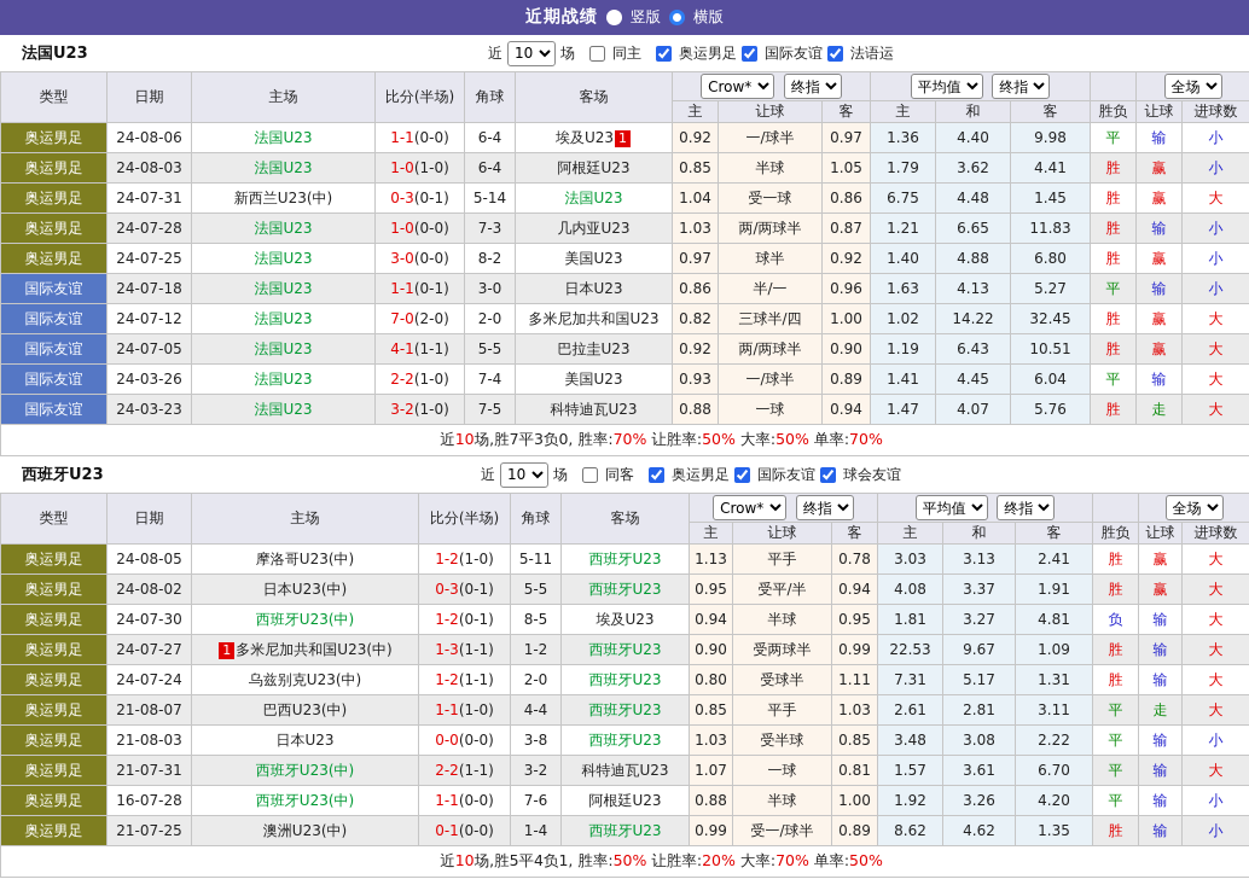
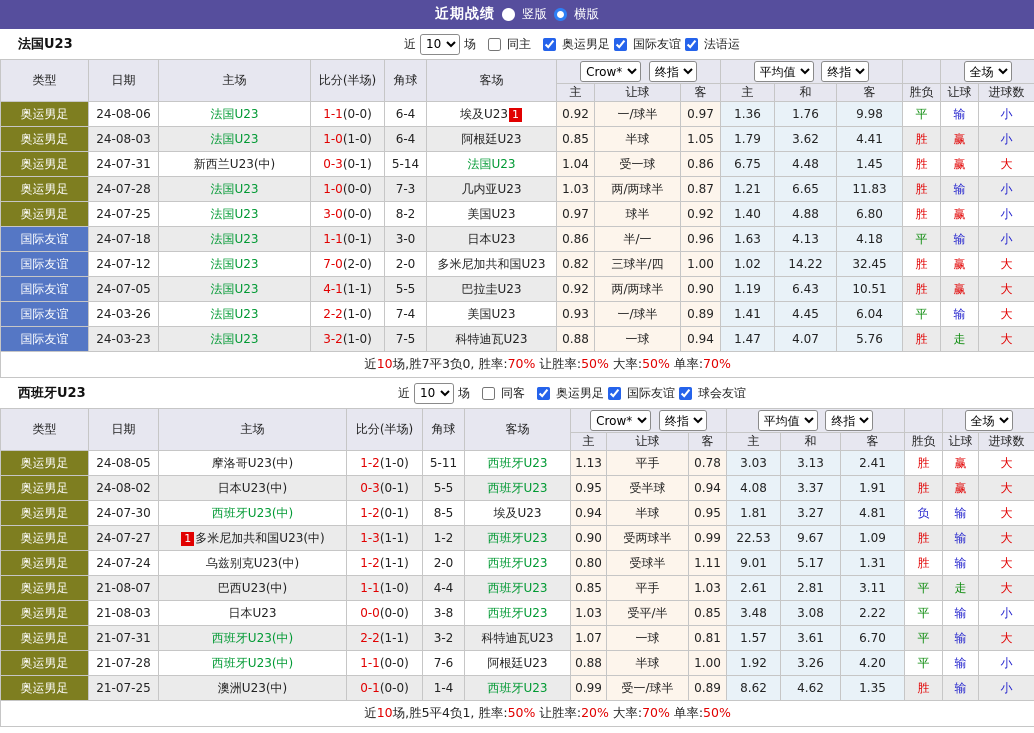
  近期战绩
  竖版
  横版
  法国U23
  近
  10
  场
  同主
  奥运男足
  国际友谊
  法语运
  类型	日期	主场	比分(半场)	角球	客场	Crow* 终指	平均值 终指		全场
  主	让球	客	主	和	客	胜负	让球	进球数
- 奥运男足	24-08-06	法国U23	1-1(0-0)	6-4	埃及U23 1	0.92	一/球半	0.97	1.36	4.40	9.98	平	输	小
+ 奥运男足	24-08-06	法国U23	1-1(0-0)	6-4	埃及U23 1	0.92	一/球半	0.97	1.36	1.76	9.98	平	输	小
  奥运男足	24-08-03	法国U23	1-0(1-0)	6-4	阿根廷U23	0.85	半球	1.05	1.79	3.62	4.41	胜	赢	小
  奥运男足	24-07-31	新西兰U23(中)	0-3(0-1)	5-14	法国U23	1.04	受一球	0.86	6.75	4.48	1.45	胜	赢	大
  奥运男足	24-07-28	法国U23	1-0(0-0)	7-3	几内亚U23	1.03	两/两球半	0.87	1.21	6.65	11.83	胜	输	小
  奥运男足	24-07-25	法国U23	3-0(0-0)	8-2	美国U23	0.97	球半	0.92	1.40	4.88	6.80	胜	赢	小
- 国际友谊	24-07-18	法国U23	1-1(0-1)	3-0	日本U23	0.86	半/一	0.96	1.63	4.13	5.27	平	输	小
+ 国际友谊	24-07-18	法国U23	1-1(0-1)	3-0	日本U23	0.86	半/一	0.96	1.63	4.13	4.18	平	输	小
  国际友谊	24-07-12	法国U23	7-0(2-0)	2-0	多米尼加共和国U23	0.82	三球半/四	1.00	1.02	14.22	32.45	胜	赢	大
  国际友谊	24-07-05	法国U23	4-1(1-1)	5-5	巴拉圭U23	0.92	两/两球半	0.90	1.19	6.43	10.51	胜	赢	大
  国际友谊	24-03-26	法国U23	2-2(1-0)	7-4	美国U23	0.93	一/球半	0.89	1.41	4.45	6.04	平	输	大
  国际友谊	24-03-23	法国U23	3-2(1-0)	7-5	科特迪瓦U23	0.88	一球	0.94	1.47	4.07	5.76	胜	走	大
  近10场,胜7平3负0, 胜率:70% 让胜率:50% 大率:50% 单率:70%
  西班牙U23
  近
  10
  场
  同客
  奥运男足
  国际友谊
  球会友谊
  类型	日期	主场	比分(半场)	角球	客场	Crow* 终指	平均值 终指		全场
  主	让球	客	主	和	客	胜负	让球	进球数
  奥运男足	24-08-05	摩洛哥U23(中)	1-2(1-0)	5-11	西班牙U23	1.13	平手	0.78	3.03	3.13	2.41	胜	赢	大
- 奥运男足	24-08-02	日本U23(中)	0-3(0-1)	5-5	西班牙U23	0.95	受平/半	0.94	4.08	3.37	1.91	胜	赢	大
+ 奥运男足	24-08-02	日本U23(中)	0-3(0-1)	5-5	西班牙U23	0.95	受半球	0.94	4.08	3.37	1.91	胜	赢	大
  奥运男足	24-07-30	西班牙U23(中)	1-2(0-1)	8-5	埃及U23	0.94	半球	0.95	1.81	3.27	4.81	负	输	大
  奥运男足	24-07-27	1 多米尼加共和国U23(中)	1-3(1-1)	1-2	西班牙U23	0.90	受两球半	0.99	22.53	9.67	1.09	胜	输	大
- 奥运男足	24-07-24	乌兹别克U23(中)	1-2(1-1)	2-0	西班牙U23	0.80	受球半	1.11	7.31	5.17	1.31	胜	输	大
+ 奥运男足	24-07-24	乌兹别克U23(中)	1-2(1-1)	2-0	西班牙U23	0.80	受球半	1.11	9.01	5.17	1.31	胜	输	大
  奥运男足	21-08-07	巴西U23(中)	1-1(1-0)	4-4	西班牙U23	0.85	平手	1.03	2.61	2.81	3.11	平	走	大
- 奥运男足	21-08-03	日本U23	0-0(0-0)	3-8	西班牙U23	1.03	受半球	0.85	3.48	3.08	2.22	平	输	小
+ 奥运男足	21-08-03	日本U23	0-0(0-0)	3-8	西班牙U23	1.03	受平/半	0.85	3.48	3.08	2.22	平	输	小
  奥运男足	21-07-31	西班牙U23(中)	2-2(1-1)	3-2	科特迪瓦U23	1.07	一球	0.81	1.57	3.61	6.70	平	输	大
- 奥运男足	16-07-28	西班牙U23(中)	1-1(0-0)	7-6	阿根廷U23	0.88	半球	1.00	1.92	3.26	4.20	平	输	小
+ 奥运男足	21-07-28	西班牙U23(中)	1-1(0-0)	7-6	阿根廷U23	0.88	半球	1.00	1.92	3.26	4.20	平	输	小
  奥运男足	21-07-25	澳洲U23(中)	0-1(0-0)	1-4	西班牙U23	0.99	受一/球半	0.89	8.62	4.62	1.35	胜	输	小
  近10场,胜5平4负1, 胜率:50% 让胜率:20% 大率:70% 单率:50%
